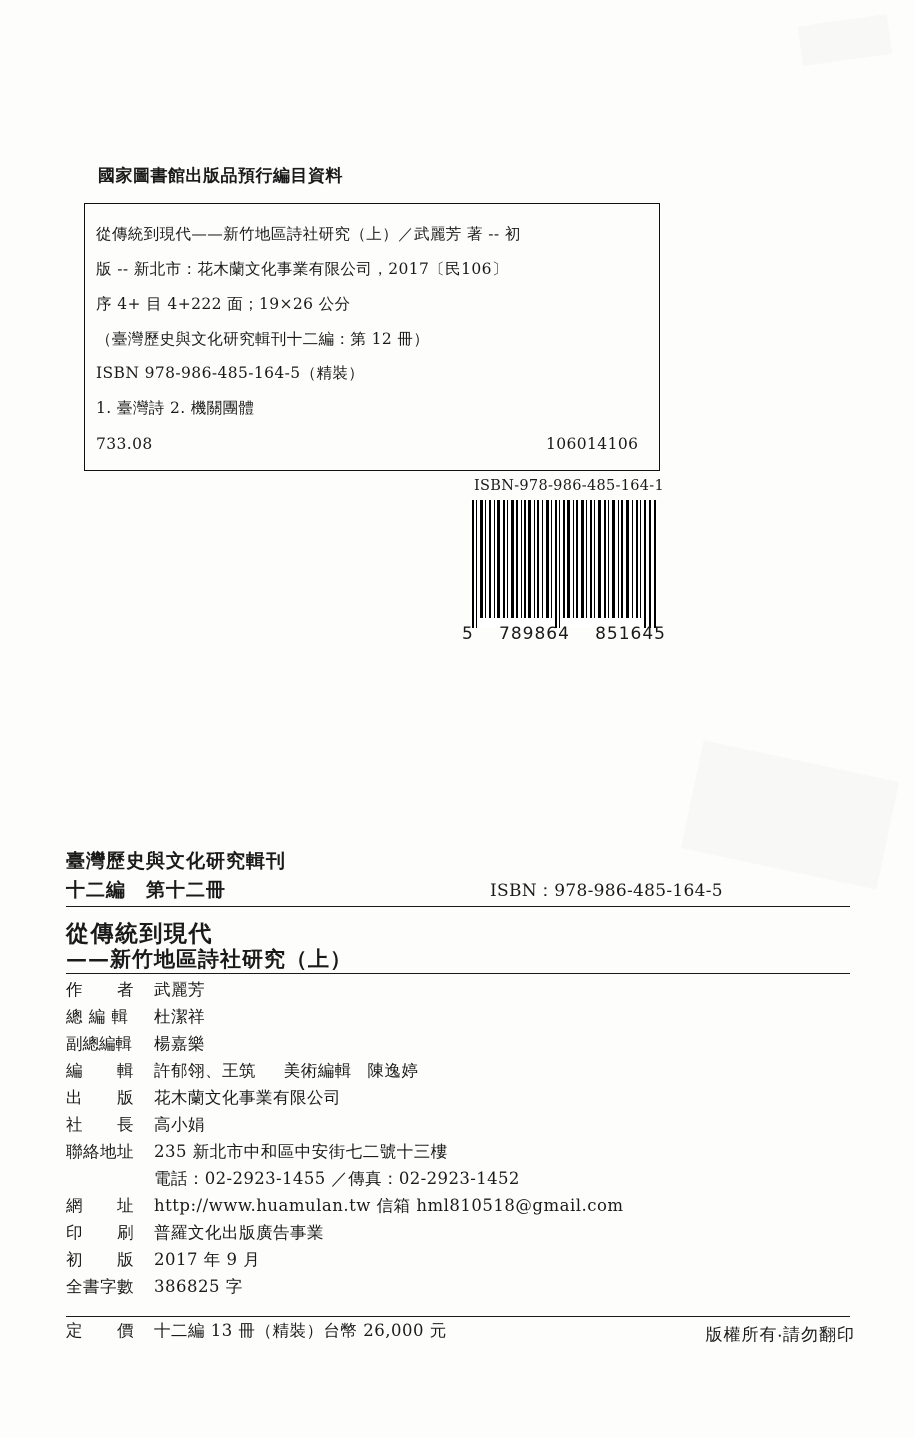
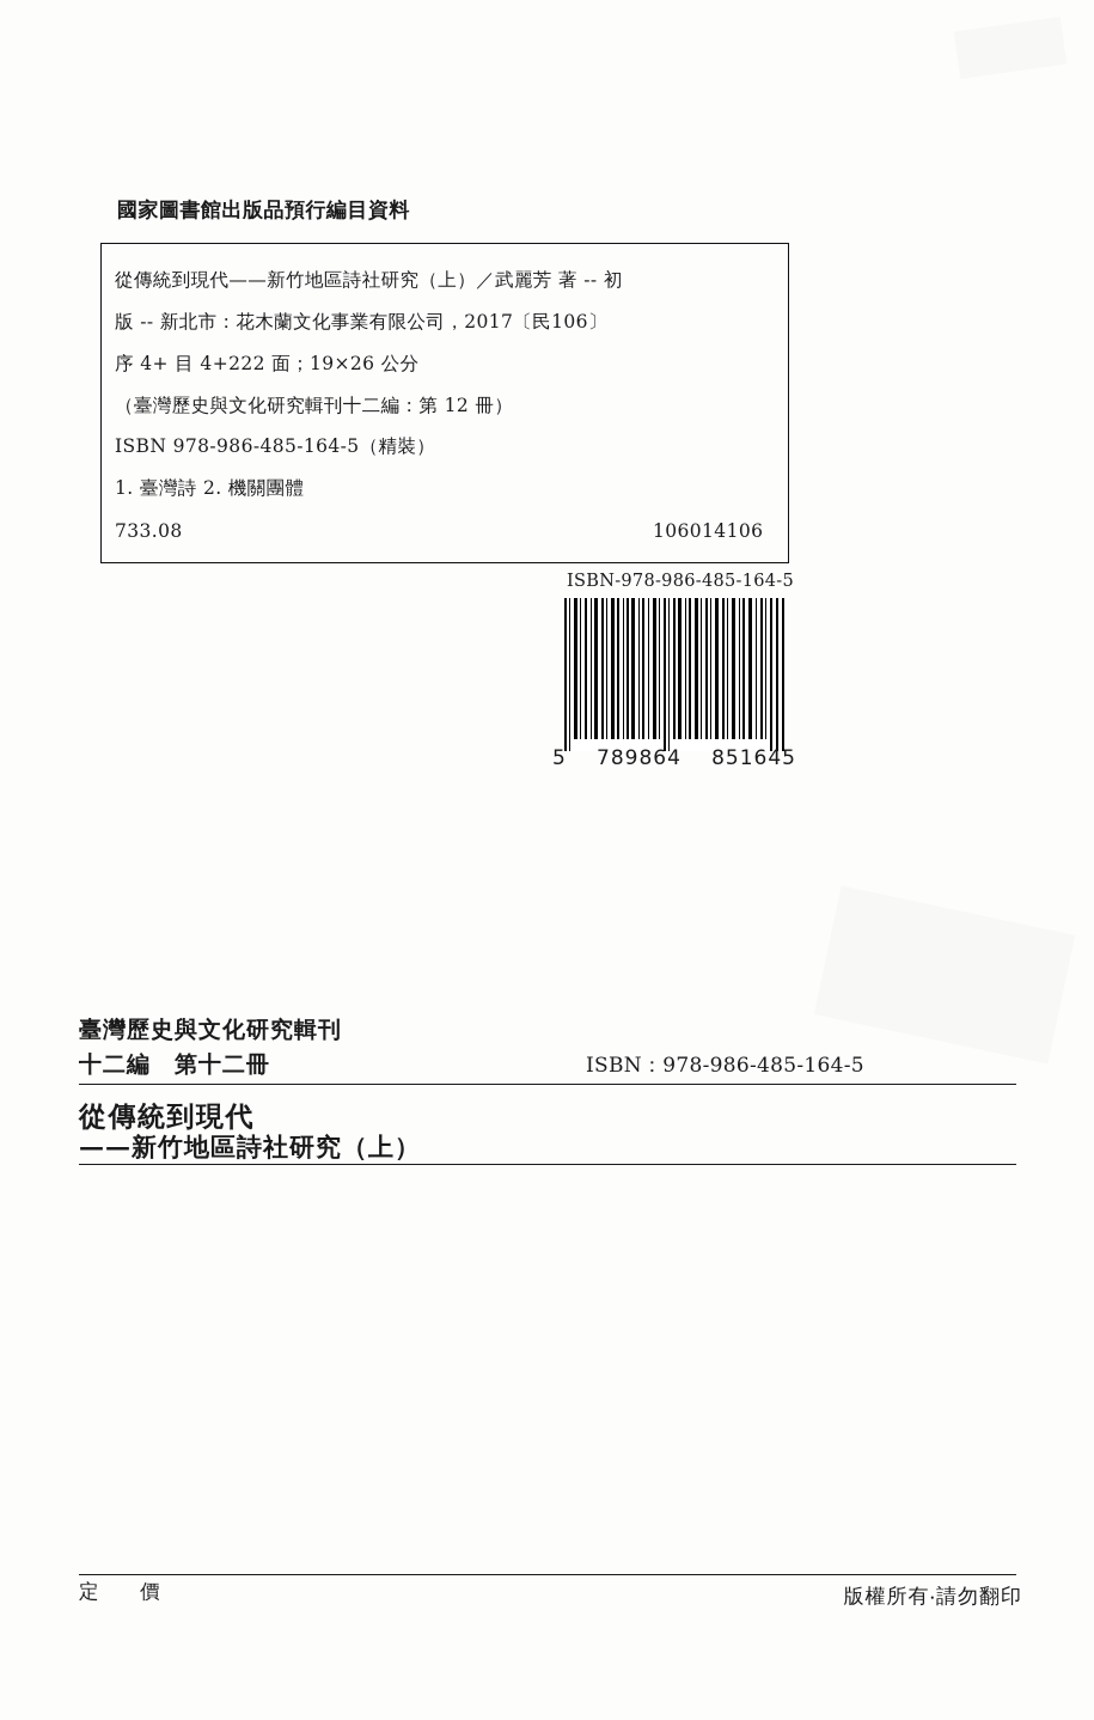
  國家圖書館出版品預行編目資料
  從傳統到現代——新竹地區詩社研究（上）／武麗芳 著 -- 初
  版 -- 新北市：花木蘭文化事業有限公司，2017〔民106〕
  序 4+ 目 4+222 面；19×26 公分
  （臺灣歷史與文化研究輯刊十二編：第 12 冊）
  ISBN 978-986-485-164-5（精裝）
  1. 臺灣詩 2. 機關團體
  733.08
  106014106
- ISBN-978-986-485-164-1
+ ISBN-978-986-485-164-5
  5
  789864
  851645
  臺灣歷史與文化研究輯刊
  十二編 第十二冊
  ISBN：978-986-485-164-5
  從傳統到現代
  ——新竹地區詩社研究（上）
- 作 者
- 武麗芳
- 總 編 輯
- 杜潔祥
- 副總編輯
- 楊嘉樂
- 編 輯
- 許郁翎、王筑 美術編輯 陳逸婷
- 出 版
- 花木蘭文化事業有限公司
- 社 長
- 高小娟
- 聯絡地址
- 235 新北市中和區中安街七二號十三樓
- 電話：02-2923-1455 ／傳真：02-2923-1452
- 網 址
- http://www.huamulan.tw 信箱 hml810518@gmail.com
- 印 刷
- 普羅文化出版廣告事業
- 初 版
- 2017 年 9 月
- 全書字數
- 386825 字
  定 價
- 十二編 13 冊（精裝）台幣 26,000 元
  版權所有‧請勿翻印
